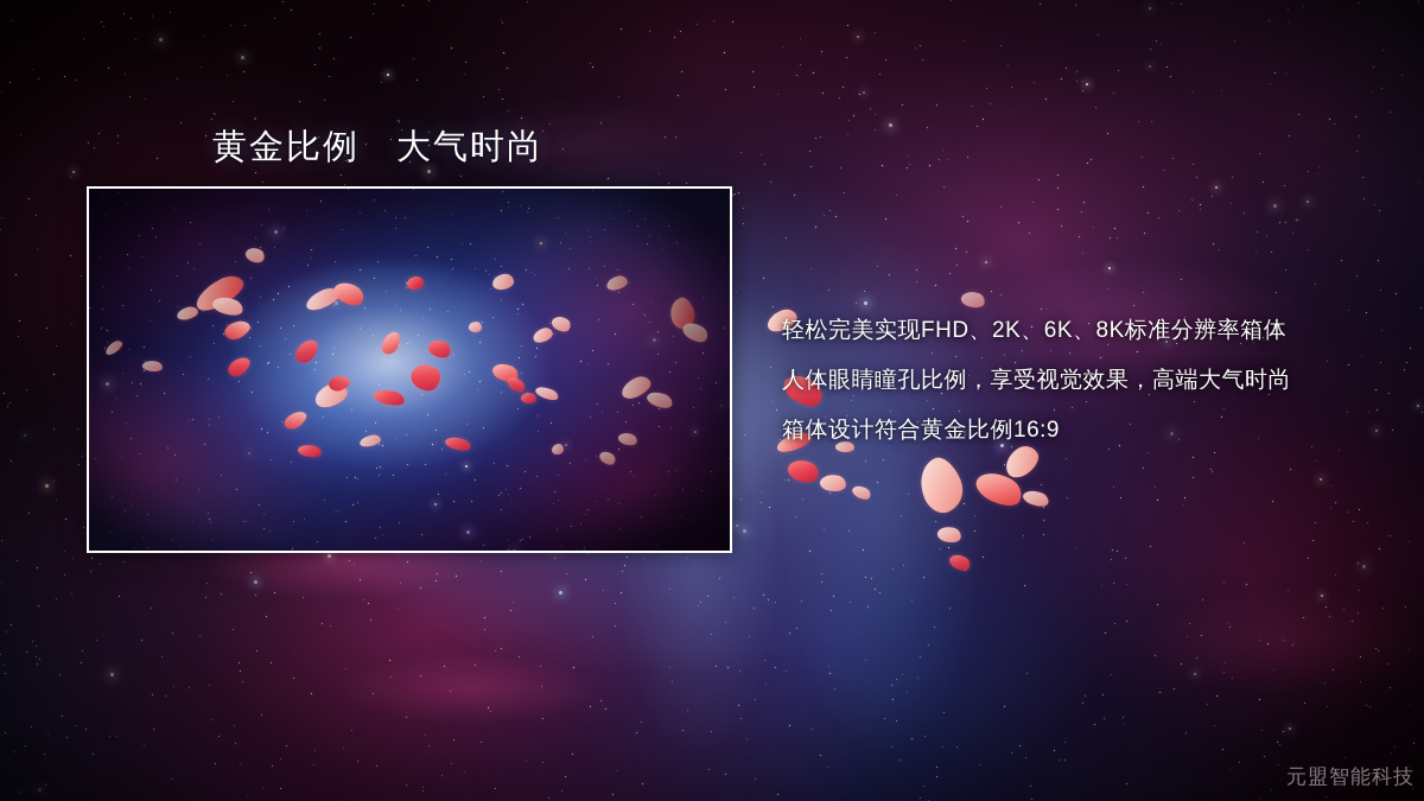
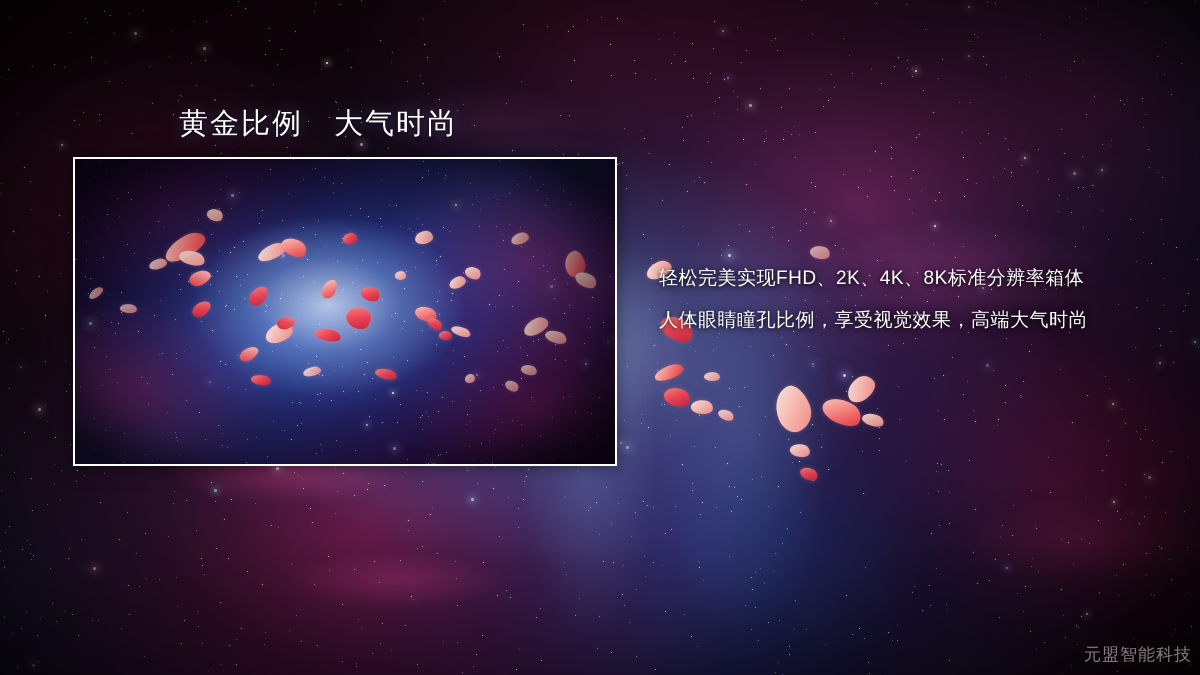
  黄金比例 大气时尚
- 轻松完美实现FHD、2K、6K、8K标准分辨率箱体
+ 轻松完美实现FHD、2K、4K、8K标准分辨率箱体
  人体眼睛瞳孔比例，享受视觉效果，高端大气时尚
- 箱体设计符合黄金比例16:9
  元盟智能科技
